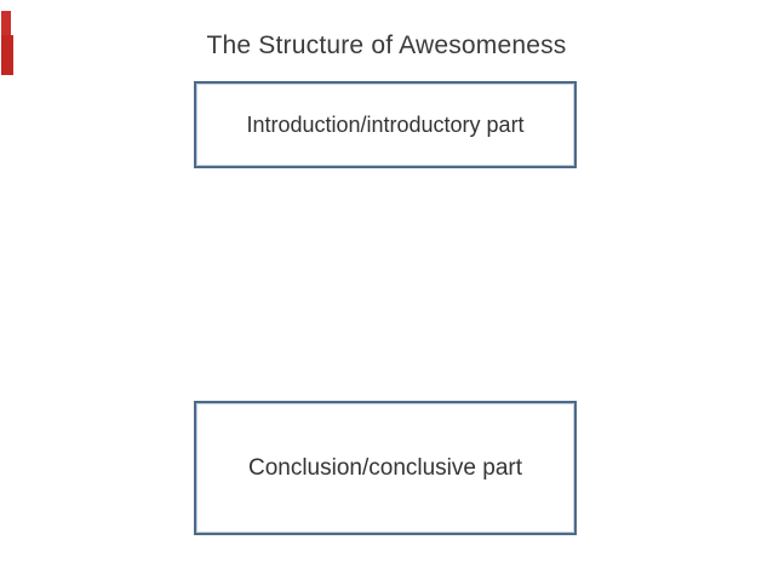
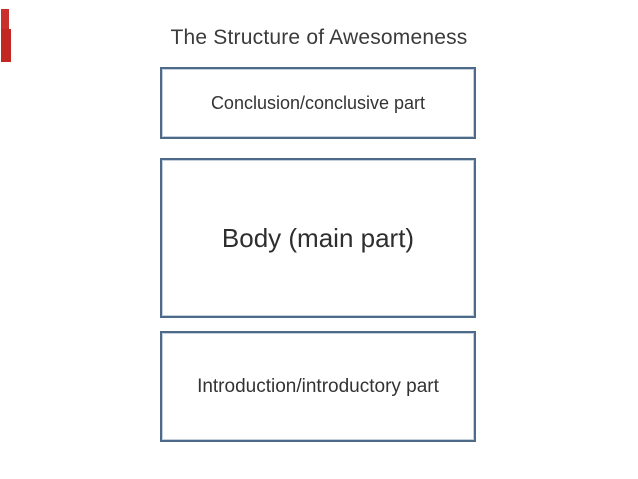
  The Structure of Awesomeness
- Introduction/introductory part
+ Conclusion/conclusive part
+ Body (main part)
- Conclusion/conclusive part
+ Introduction/introductory part
